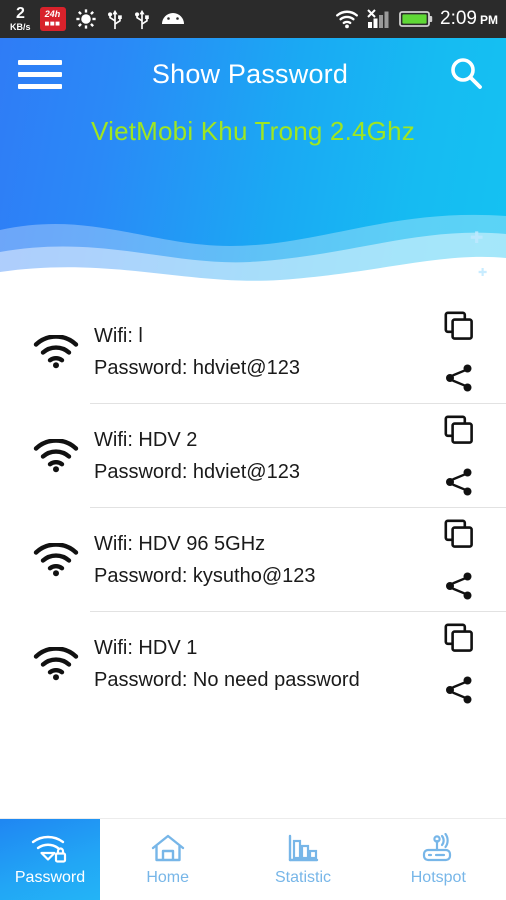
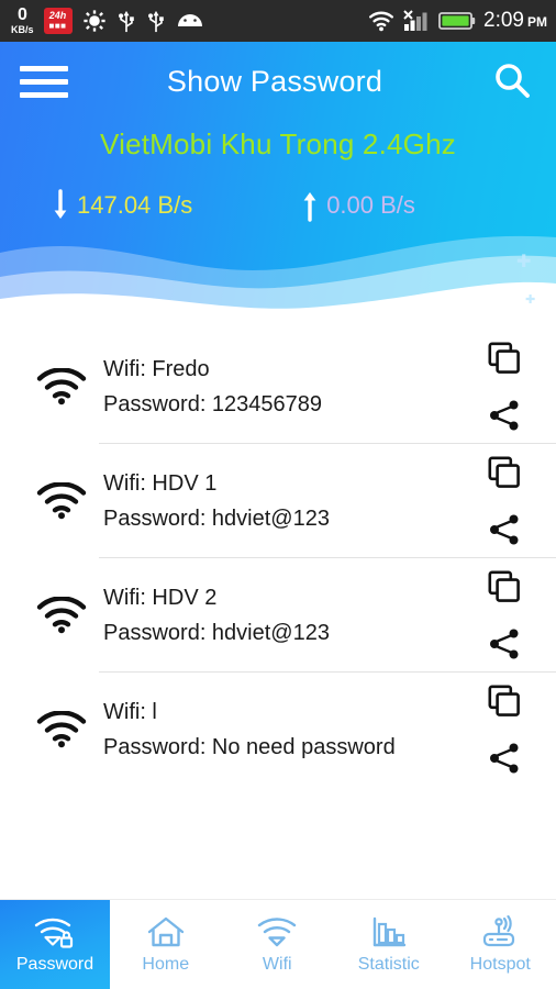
- 2
+ 0
  KB/s
  24h
  ■■■
  2:09
  PM
  ✚
  ✚
  Show Password
  VietMobi Khu Trong 2.4Ghz
+ 147.04 B/s
+ 0.00 B/s
+ Wifi: Fredo
+ Password: 123456789
- Wifi: l
+ Wifi: HDV 1
  Password: hdviet@123
  Wifi: HDV 2
  Password: hdviet@123
- Wifi: HDV 96 5GHz
- Password: kysutho@123
- Wifi: HDV 1
+ Wifi: l
  Password: No need password
  Password
  Home
+ Wifi
  Statistic
  Hotspot
